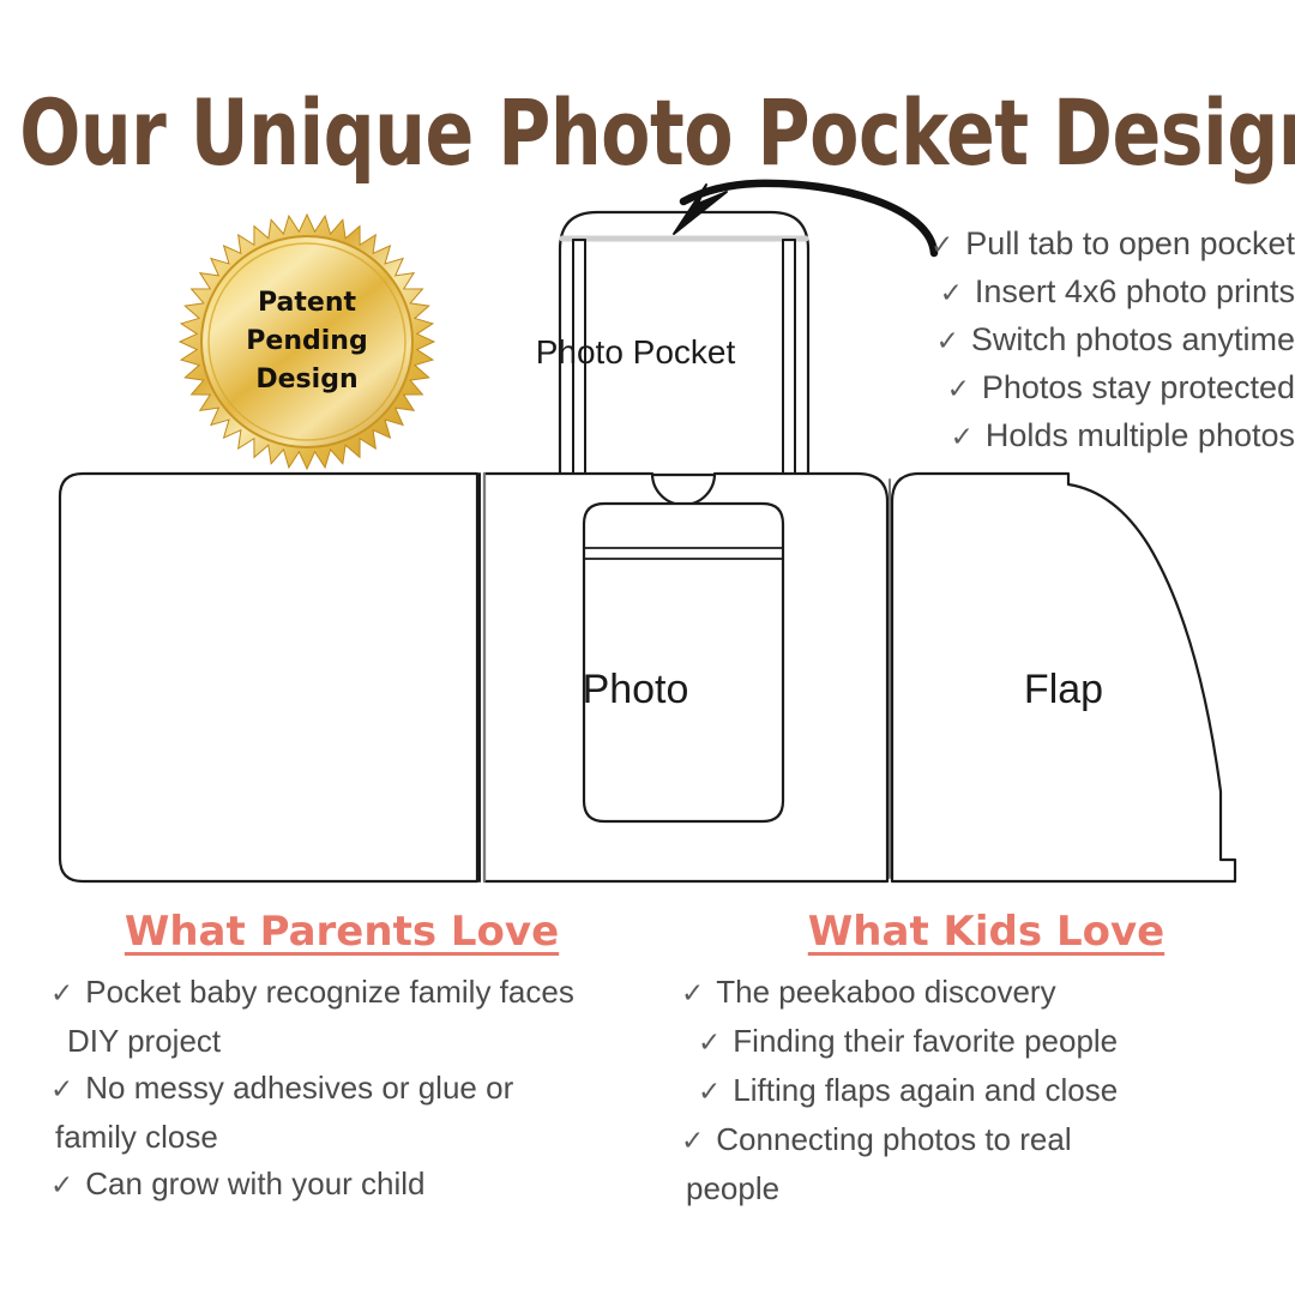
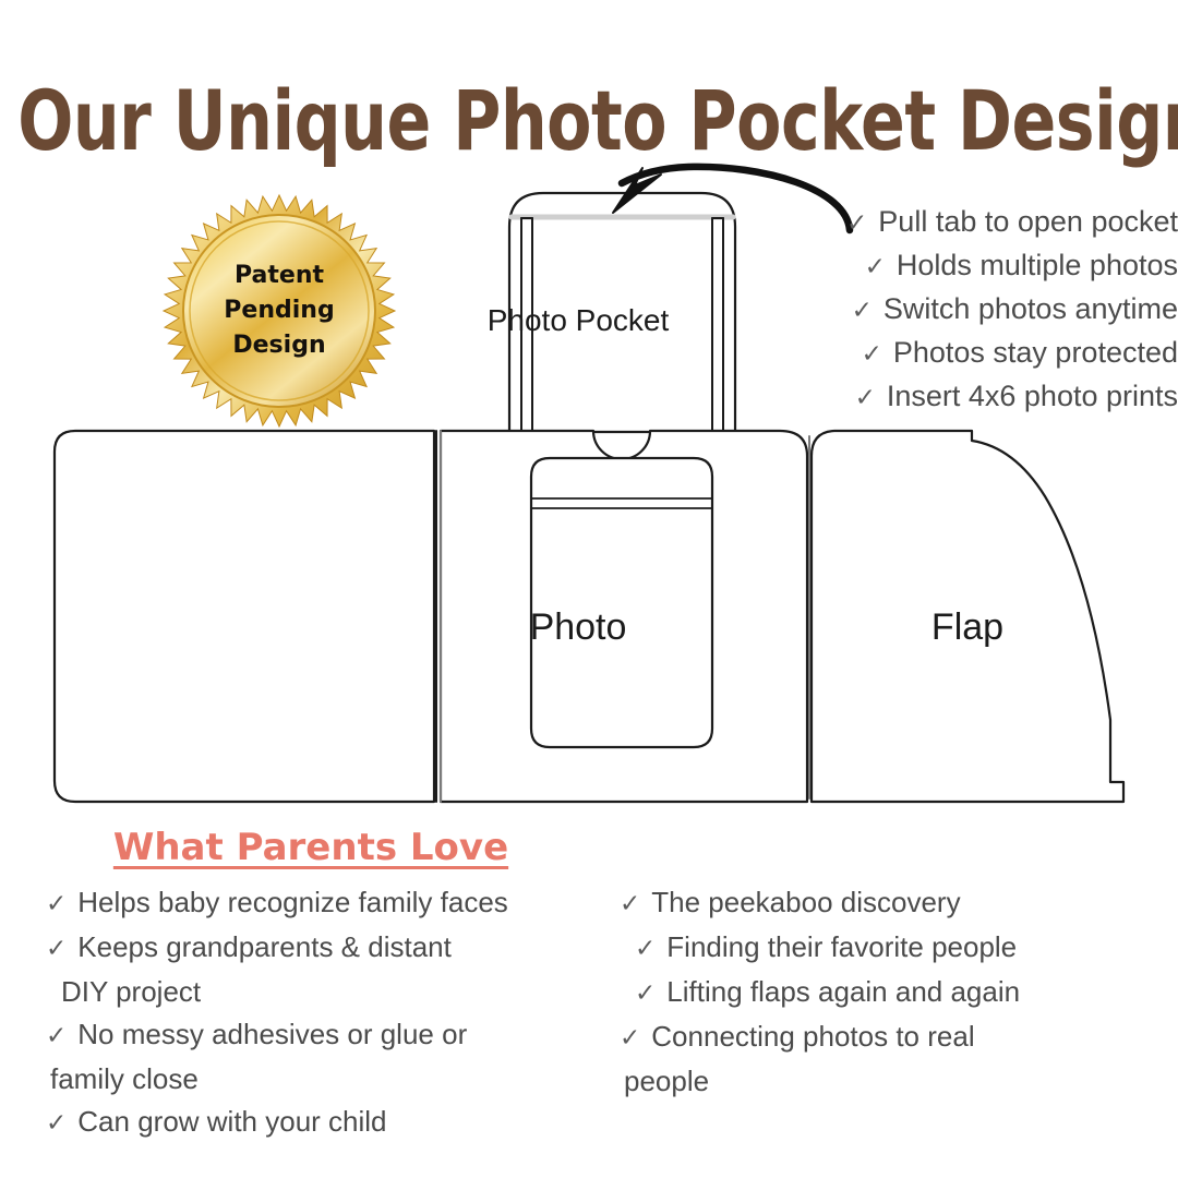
  Our Unique Photo Pocket Desig
  Patent
  Pending
  Design
  Photo Pocket
  Photo
  Flap
  ✓
  Pull tab to open pocket
  ✓
- Insert 4x6 photo prints
+ Holds multiple photos
  ✓
  Switch photos anytime
  ✓
  Photos stay protected
  ✓
- Holds multiple photos
+ Insert 4x6 photo prints
  What Parents Love
- What Kids Love
- ✓ Pocket baby recognize family faces
+ ✓ Helps baby recognize family faces
+ ✓ Keeps grandparents & distant
  DIY project
  ✓ No messy adhesives or glue or
  family close
  ✓ Can grow with your child
  ✓ The peekaboo discovery
  ✓ Finding their favorite people
- ✓ Lifting flaps again and close
+ ✓ Lifting flaps again and again
  ✓ Connecting photos to real
  people
